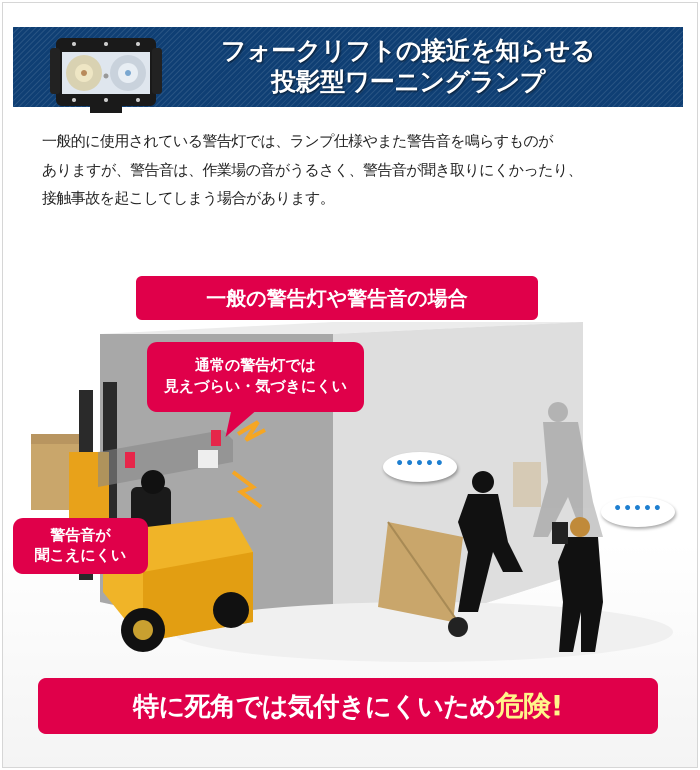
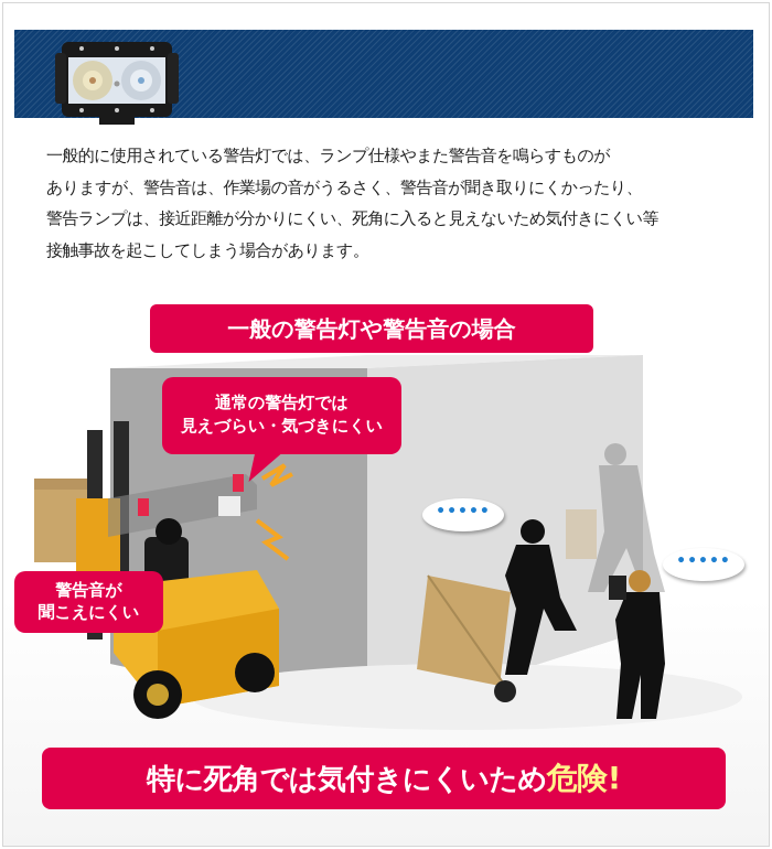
- フォークリフトの接近を知らせる
- 投影型ワーニングランプ
  一般的に使用されている警告灯では、ランプ仕様やまた警告音を鳴らすものが
  ありますが、警告音は、作業場の音がうるさく、警告音が聞き取りにくかったり、
+ 警告ランプは、接近距離が分かりにくい、死角に入ると見えないため気付きにくい等
  接触事故を起こしてしまう場合があります。
  一般の警告灯や警告音の場合
  通常の警告灯では
  見えづらい・気づきにくい
  警告音が
  聞こえにくい
  •••••
  •••••
  特に死角では気付きにくいため危険!
